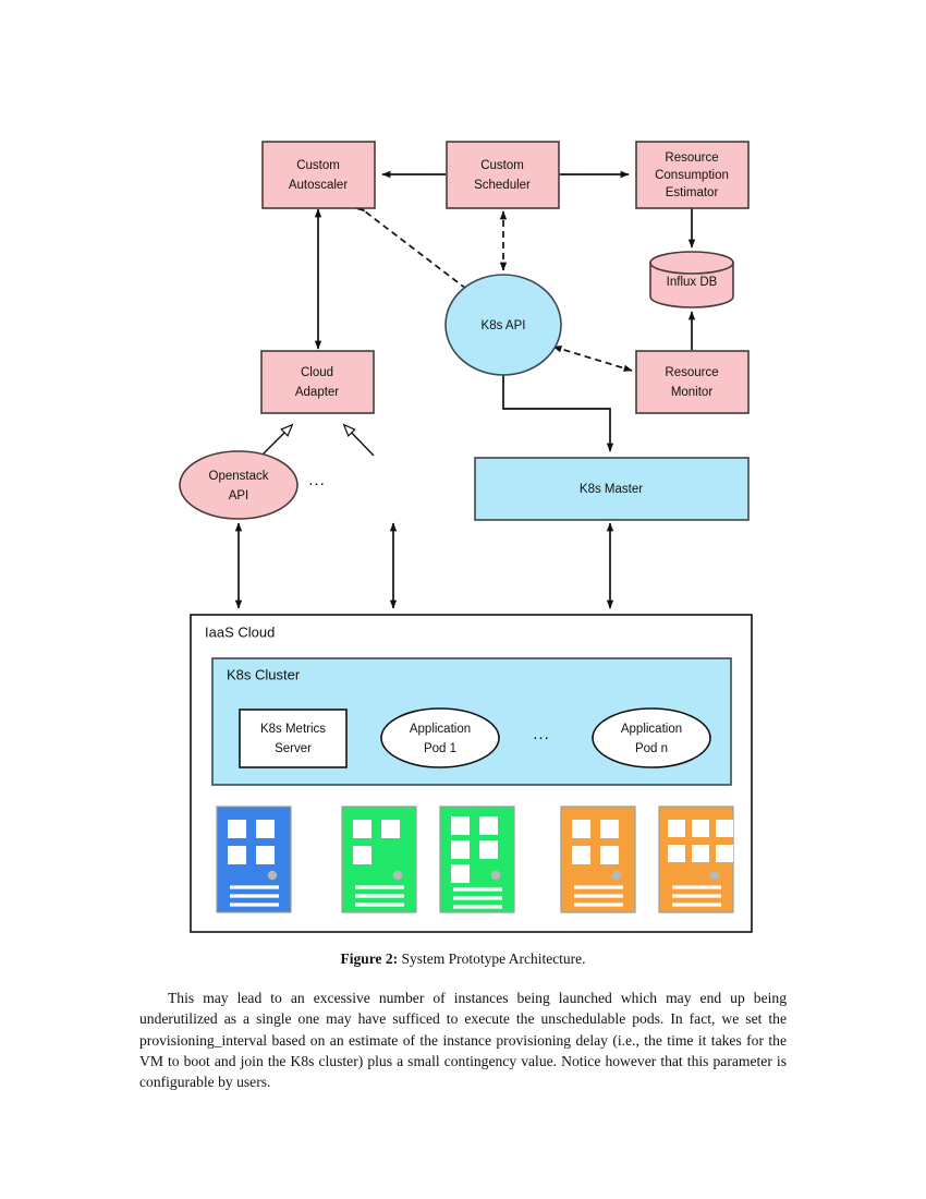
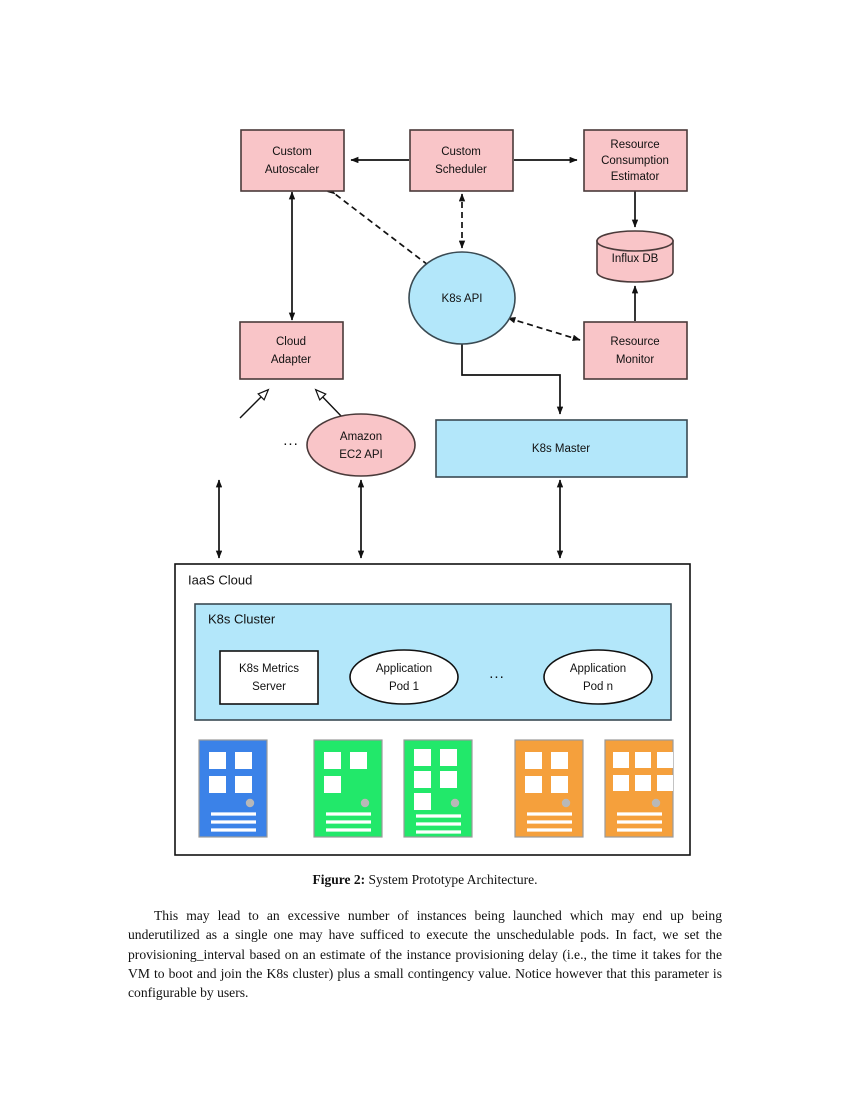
  Custom
  Autoscaler
  Custom
  Scheduler
  Resource
  Consumption
  Estimator
  Influx DB
  Resource
  Monitor
  K8s API
  Cloud
  Adapter
- Openstack
- API
  ...
+ Amazon
+ EC2 API
  K8s Master
  IaaS Cloud
  K8s Cluster
  K8s Metrics
  Server
  Application
  Pod 1
  ...
  Application
  Pod n
  Figure 2: System Prototype Architecture.
  This may lead to an excessive number of instances being launched which may end up being underutilized as a single one may have sufficed to execute the unschedulable pods. In fact, we set the provisioning_interval based on an estimate of the instance provisioning delay (i.e., the time it takes for the VM to boot and join the K8s cluster) plus a small contingency value. Notice however that this parameter is configurable by users.
